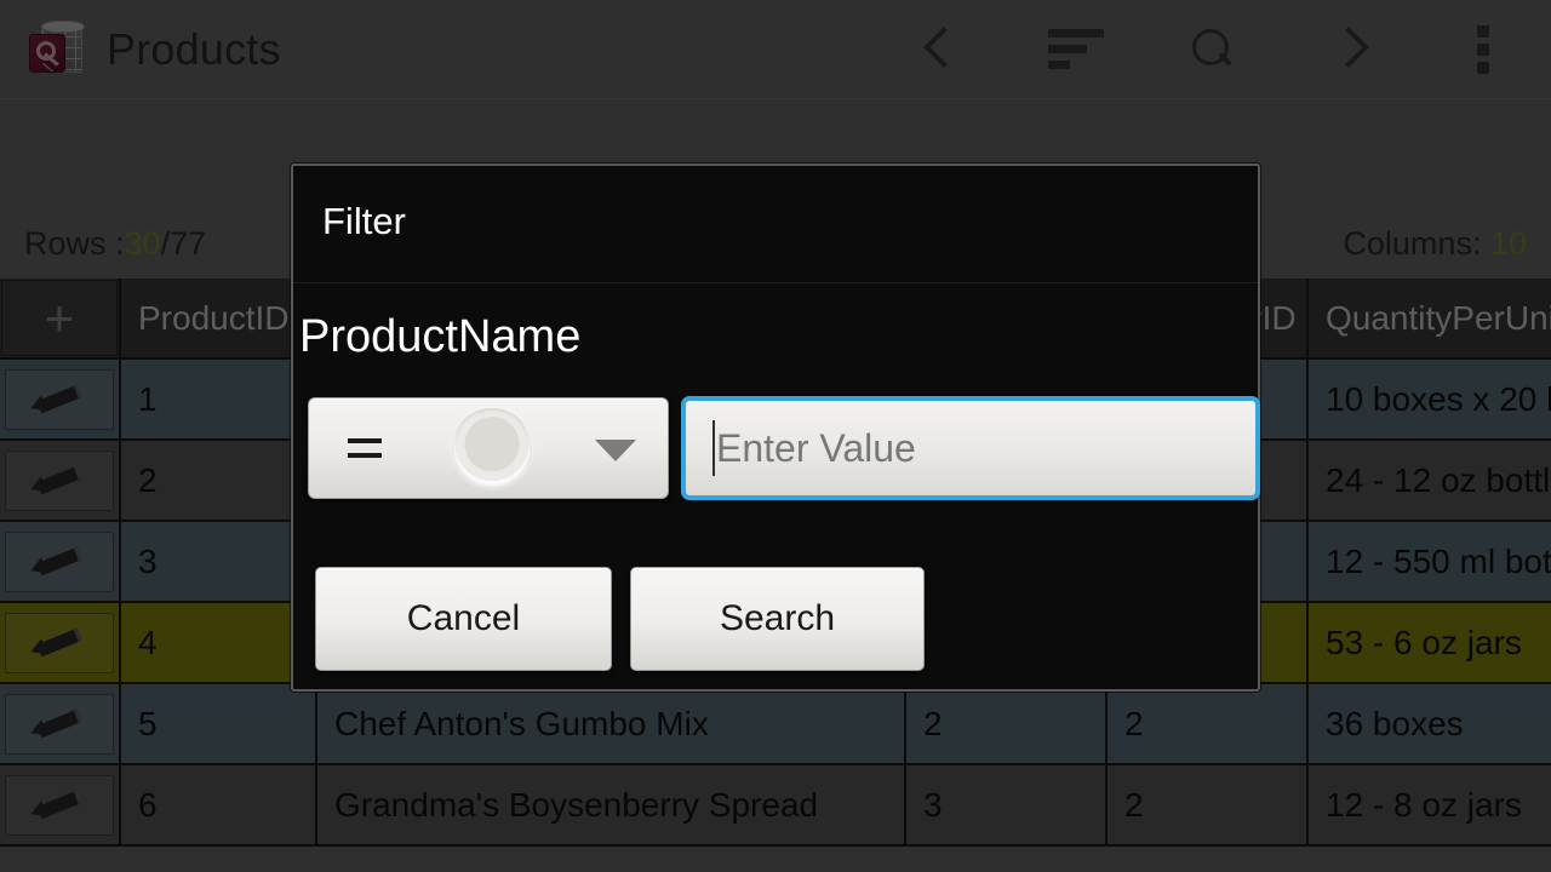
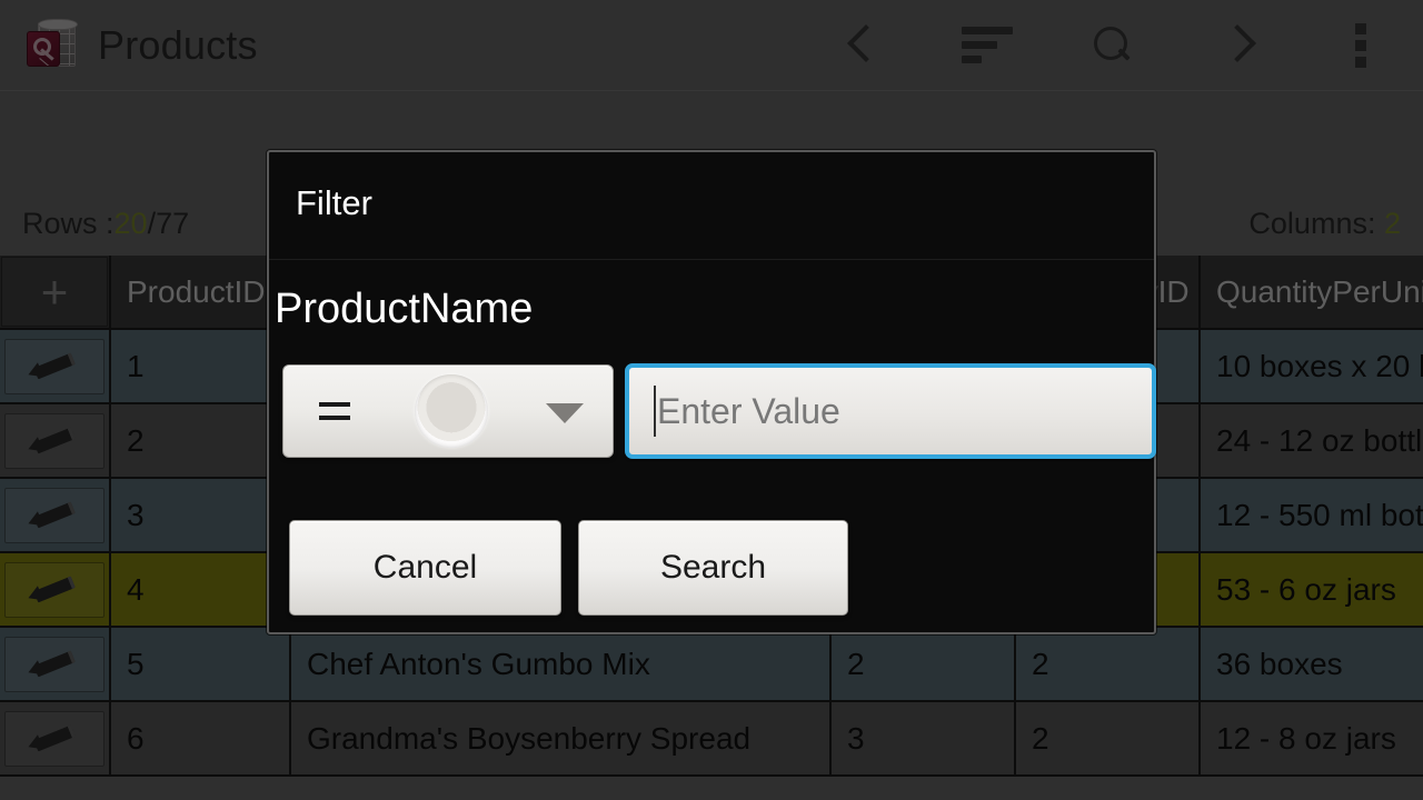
  Products
- Rows :30/77
+ Rows :20/77
- Columns: 10
+ Columns: 2
  ProductID
  QuantityPerUn
  1
  10 boxes x 20
  2
  24 - 12 oz bottl
  3
  12 - 550 ml bot
  4
  53 - 6 oz jars
  5
  Chef Anton's Gumbo Mix
  2
  2
  36 boxes
  6
  Grandma's Boysenberry Spread
  3
  2
  12 - 8 oz jars
  Filter
  ProductName
  Enter Value
  Cancel
  Search
